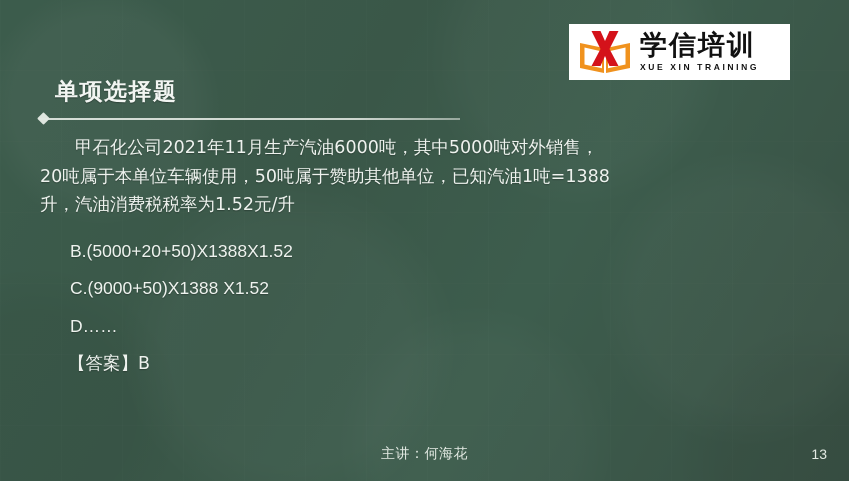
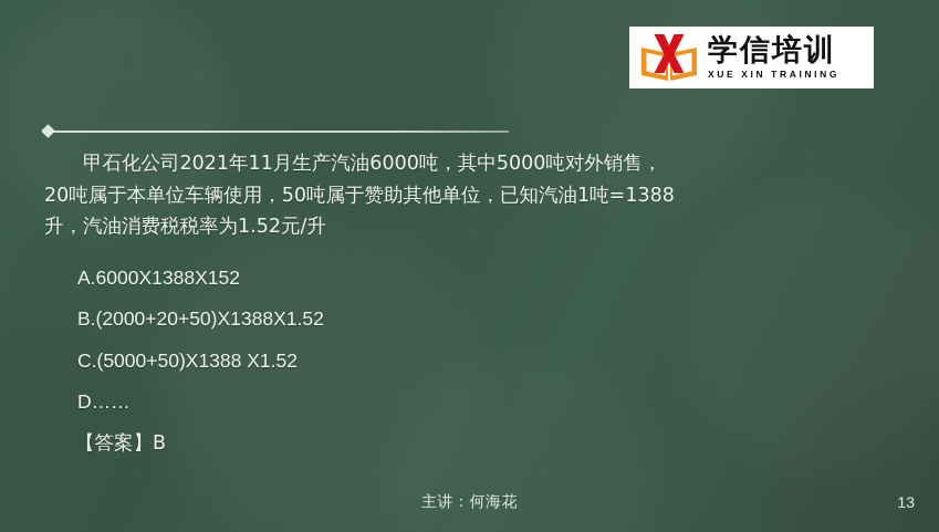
  学信培训
  XUE XIN TRAINING
- 单项选择题
  甲石化公司2021年11月生产汽油6000吨，其中5000吨对外销售，20吨属于本单位车辆使用，50吨属于赞助其他单位，已知汽油1吨=1388升，汽油消费税税率为1.52元/升
+ A.6000X1388X152
- B.(5000+20+50)X1388X1.52
+ B.(2000+20+50)X1388X1.52
- C.(9000+50)X1388 X1.52
+ C.(5000+50)X1388 X1.52
  D……
  【答案】B
  主讲：何海花
  13
